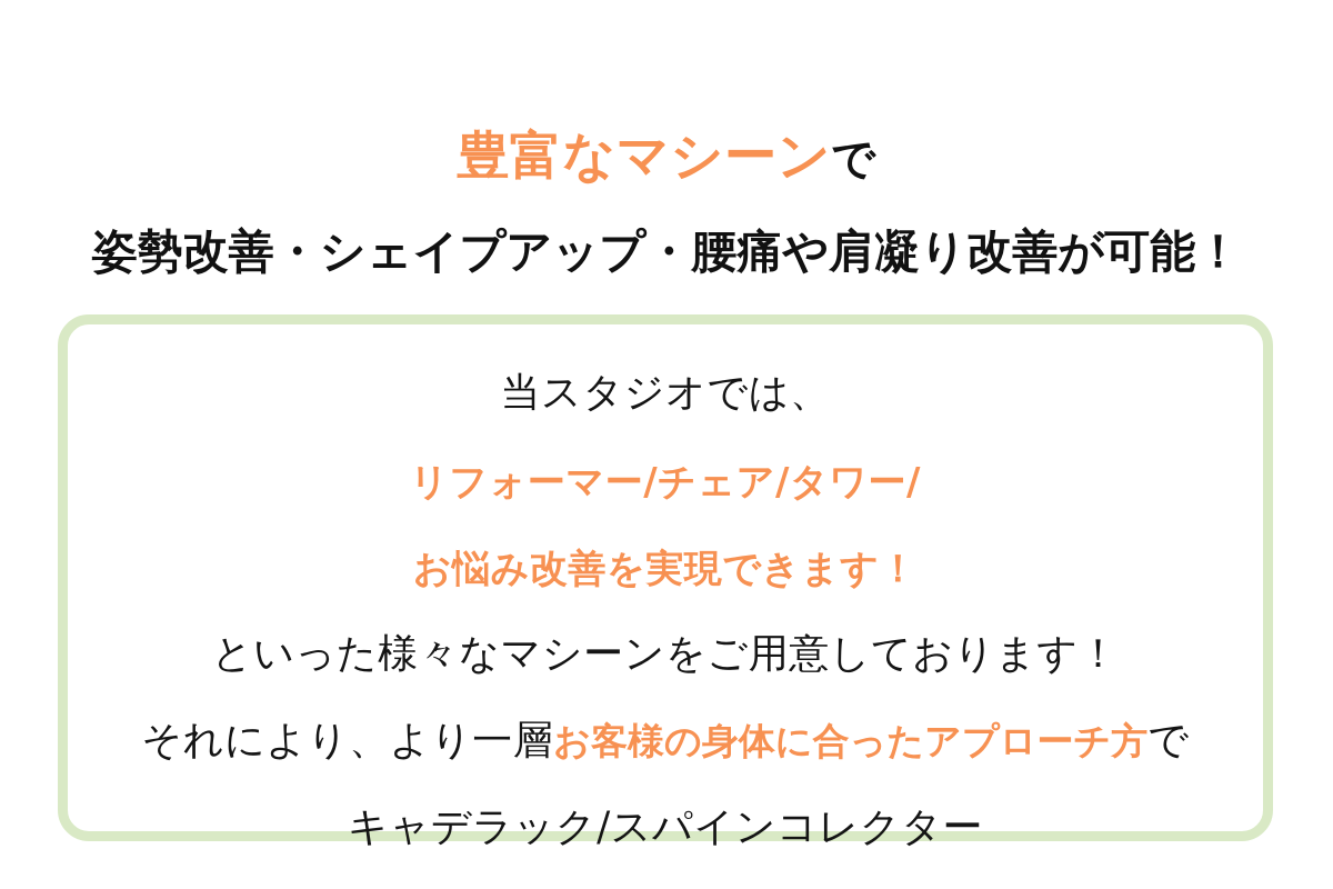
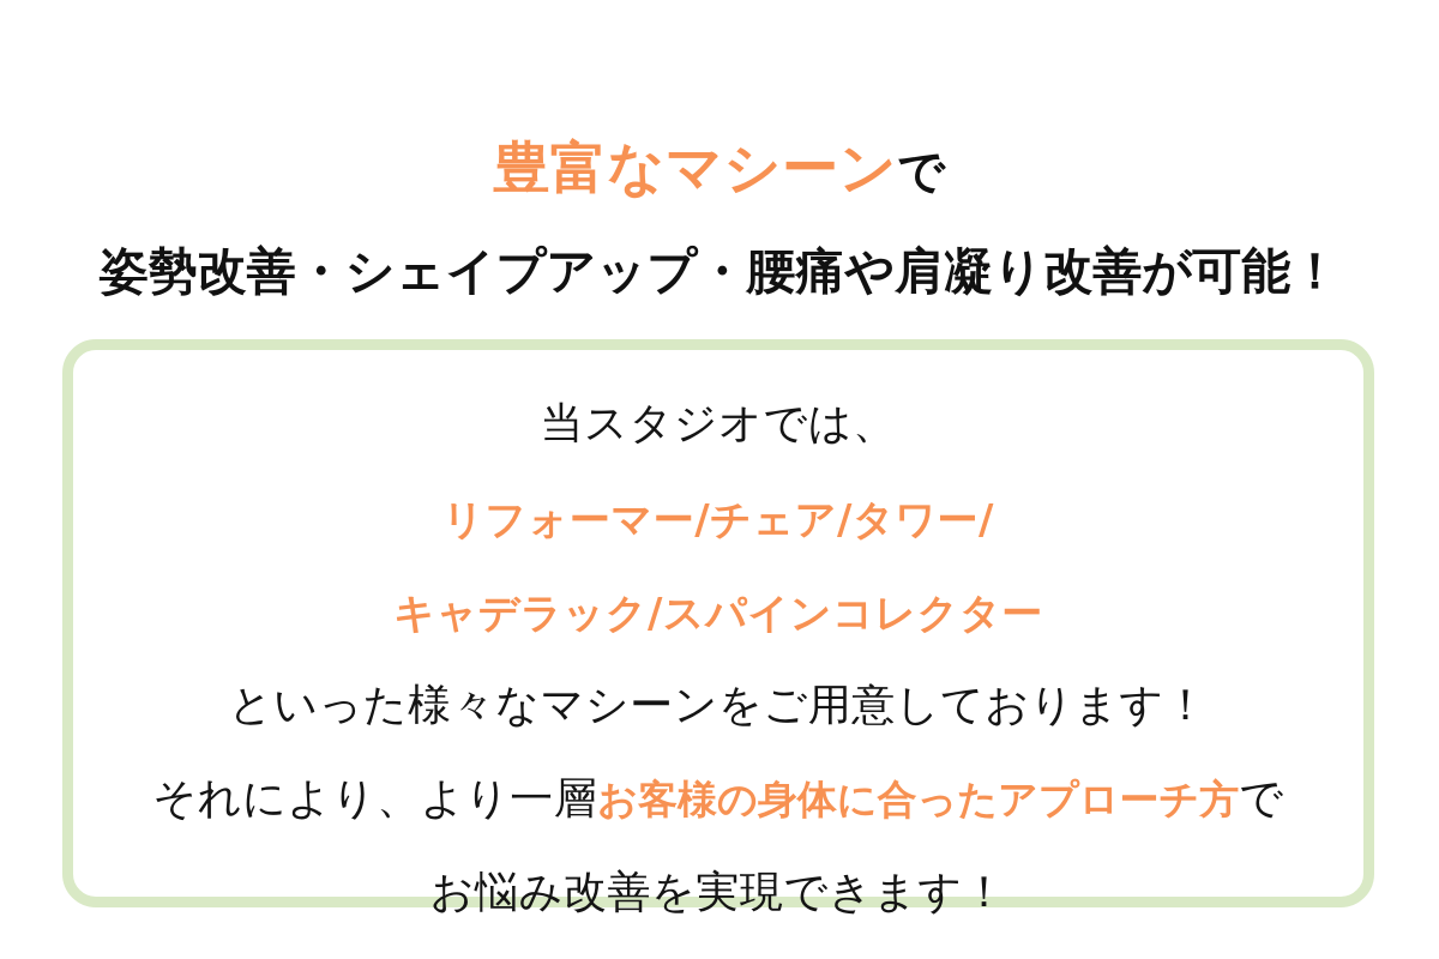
  豊富なマシーンで
  姿勢改善・シェイプアップ・腰痛や肩凝り改善が可能！
  当スタジオでは、
  リフォーマー/チェア/タワー/
- お悩み改善を実現できます！
+ キャデラック/スパインコレクター
  といった様々なマシーンをご用意しております！
  それにより、より一層お客様の身体に合ったアプローチ方で
- キャデラック/スパインコレクター
+ お悩み改善を実現できます！
